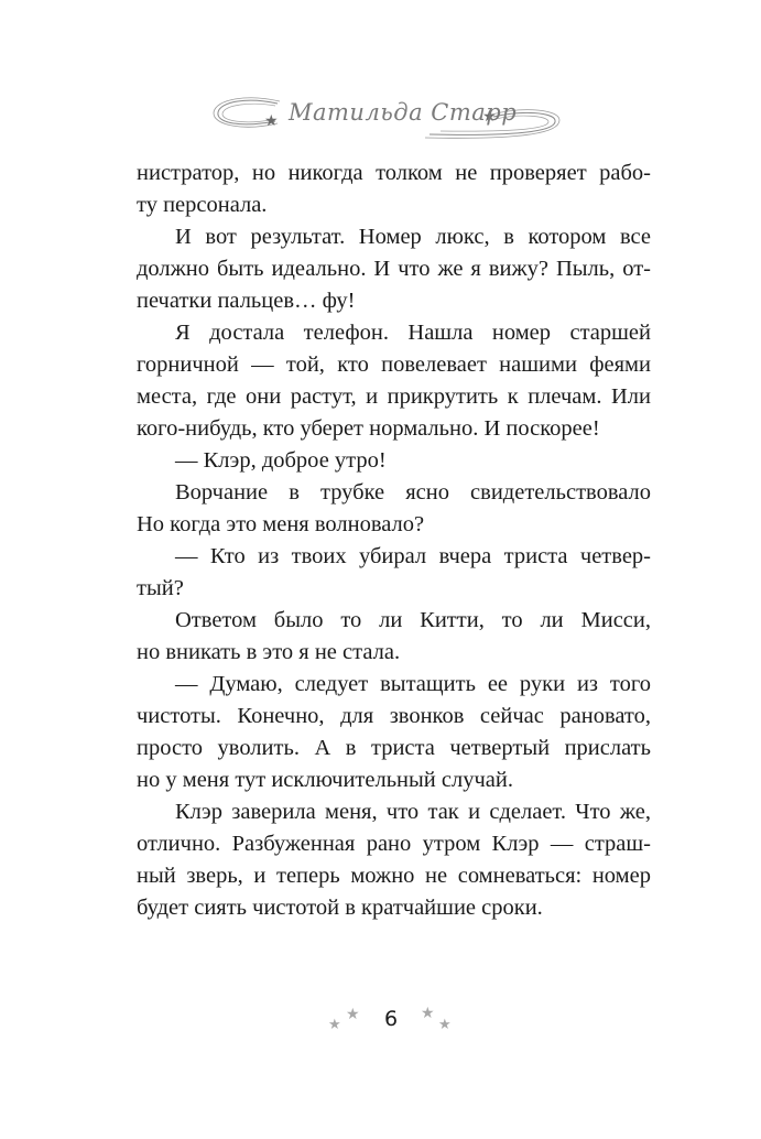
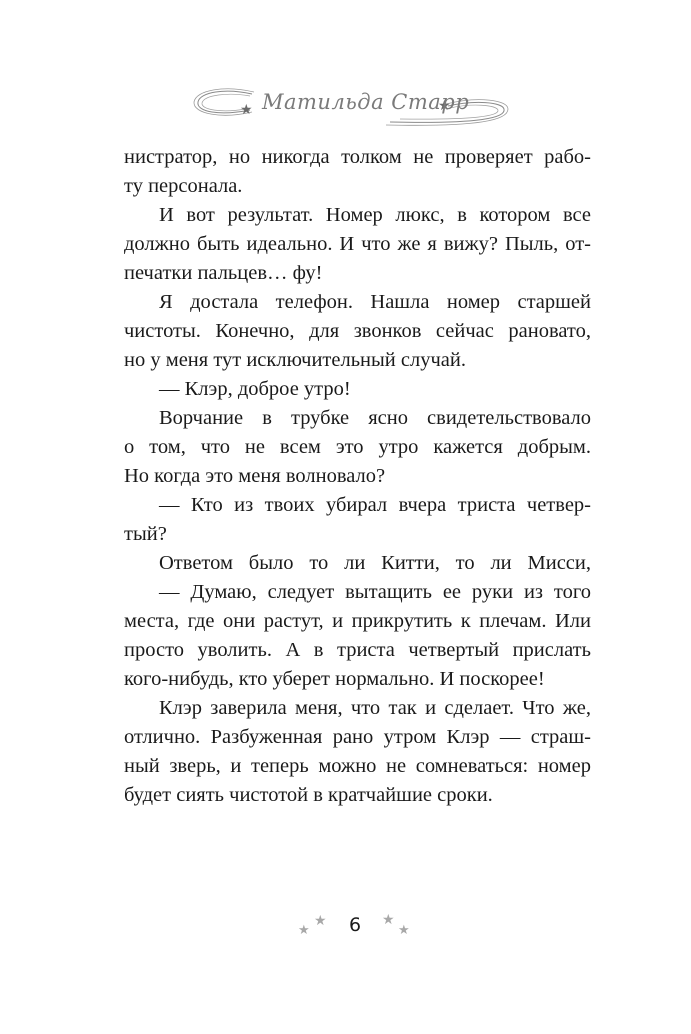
  ★
  ★
  Матильда Старр
  нистратор, но никогда толком не проверяет рабо-
  ту персонала.
  И вот результат. Номер люкс, в котором все
  должно быть идеально. И что же я вижу? Пыль, от-
  печатки пальцев… фу!
  Я достала телефон. Нашла номер старшей
- горничной — той, кто повелевает нашими феями
- места, где они растут, и прикрутить к плечам. Или
+ чистоты. Конечно, для звонков сейчас рановато,
- кого-нибудь, кто уберет нормально. И поскорее!
+ но у меня тут исключительный случай.
  — Клэр, доброе утро!
  Ворчание в трубке ясно свидетельствовало
+ о том, что не всем это утро кажется добрым.
  Но когда это меня волновало?
  — Кто из твоих убирал вчера триста четвер-
  тый?
  Ответом было то ли Китти, то ли Мисси,
- но вникать в это я не стала.
  — Думаю, следует вытащить ее руки из того
- чистоты. Конечно, для звонков сейчас рановато,
+ места, где они растут, и прикрутить к плечам. Или
  просто уволить. А в триста четвертый прислать
- но у меня тут исключительный случай.
+ кого-нибудь, кто уберет нормально. И поскорее!
  Клэр заверила меня, что так и сделает. Что же,
  отлично. Разбуженная рано утром Клэр — страш-
  ный зверь, и теперь можно не сомневаться: номер
  будет сиять чистотой в кратчайшие сроки.
  ★
  ★
  6
  ★
  ★
